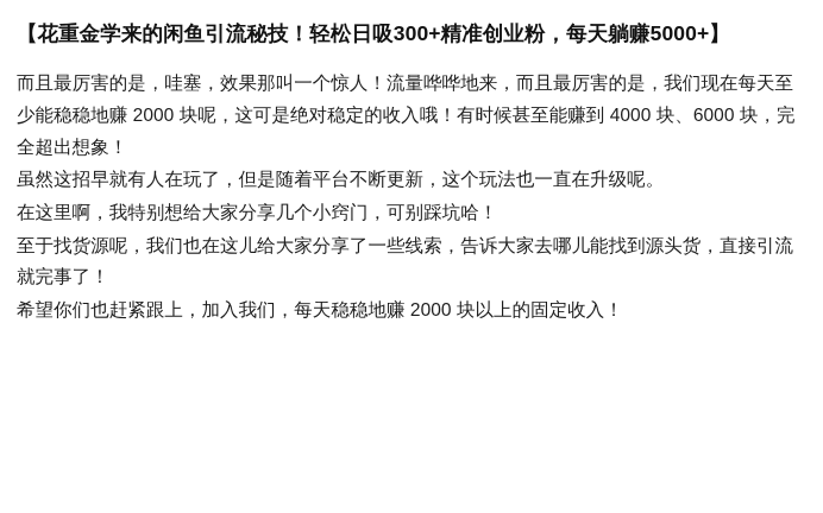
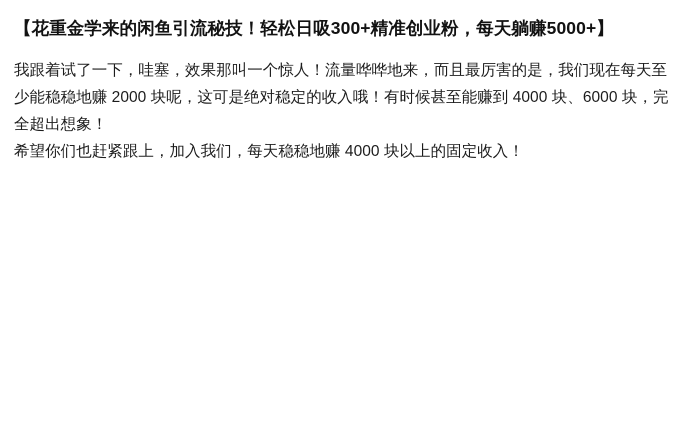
  【花重金学来的闲鱼引流秘技！轻松日吸300+精准创业粉，每天躺赚5000+】
- 而且最厉害的是，哇塞，效果那叫一个惊人！流量哗哗地来，而且最厉害的是，我们现在每天至少能稳稳地赚 2000 块呢，这可是绝对稳定的收入哦！有时候甚至能赚到 4000 块、6000 块，完全超出想象！
+ 我跟着试了一下，哇塞，效果那叫一个惊人！流量哗哗地来，而且最厉害的是，我们现在每天至少能稳稳地赚 2000 块呢，这可是绝对稳定的收入哦！有时候甚至能赚到 4000 块、6000 块，完全超出想象！
- 虽然这招早就有人在玩了，但是随着平台不断更新，这个玩法也一直在升级呢。
- 在这里啊，我特别想给大家分享几个小窍门，可别踩坑哈！
- 至于找货源呢，我们也在这儿给大家分享了一些线索，告诉大家去哪儿能找到源头货，直接引流就完事了！
- 希望你们也赶紧跟上，加入我们，每天稳稳地赚 2000 块以上的固定收入！
+ 希望你们也赶紧跟上，加入我们，每天稳稳地赚 4000 块以上的固定收入！
